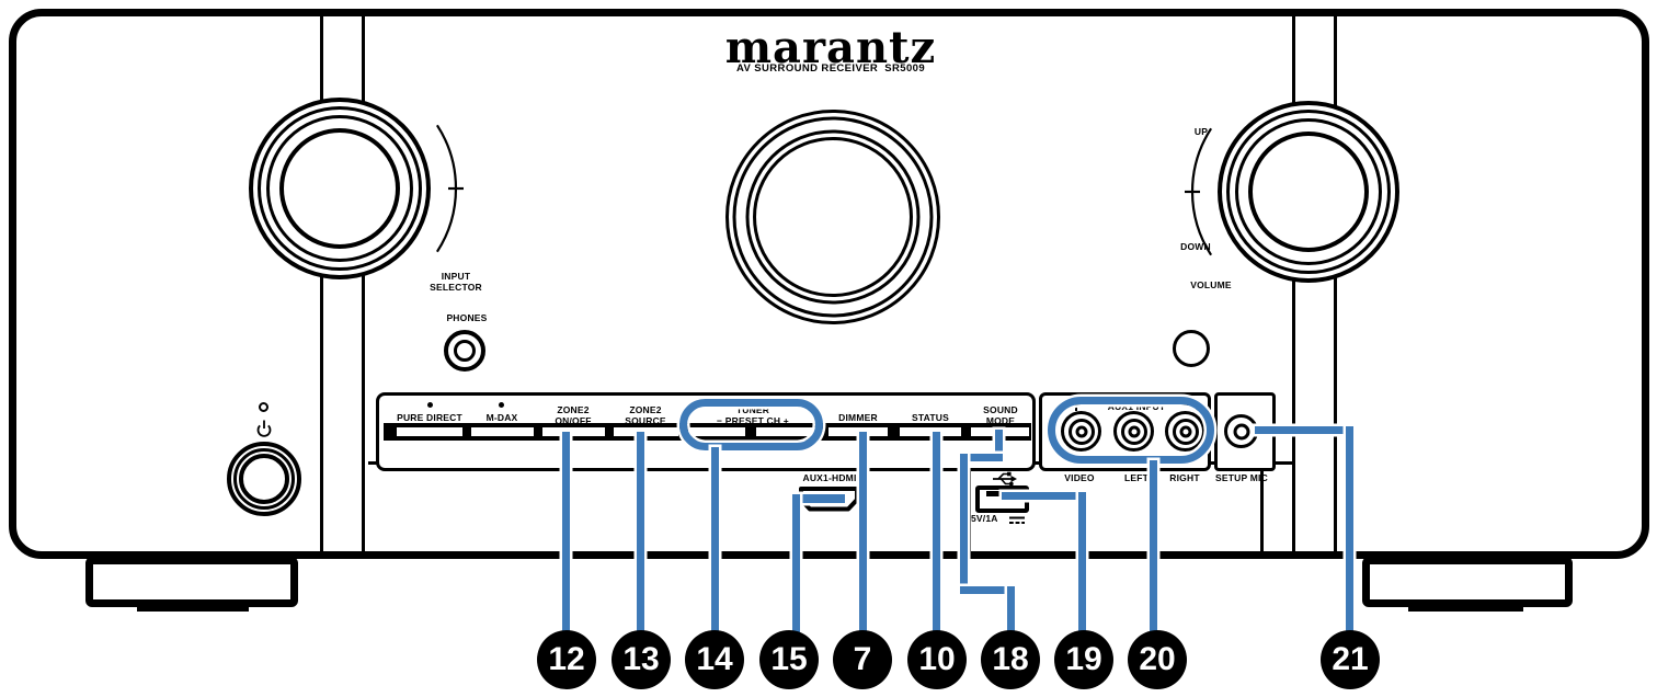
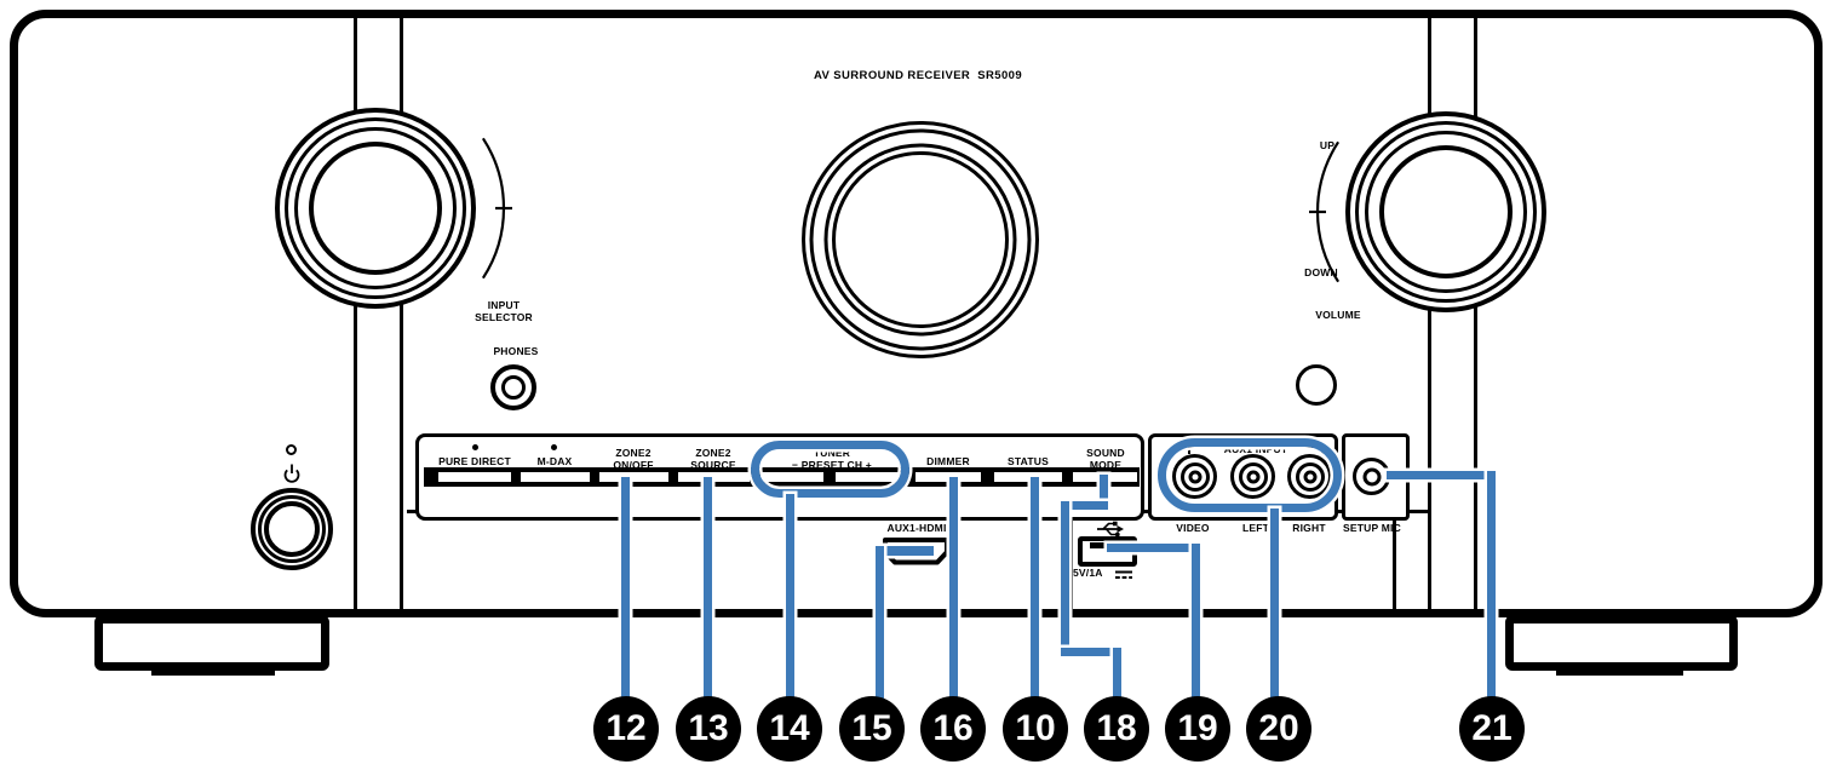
- marantz
  AV SURROUND RECEIVER SR5009
  INPUT
  SELECTOR
  PHONES
  UP
  DOWN
  VOLUME
  PURE DIRECT
  M-DAX
  ZONE2
  ON/OFF
  ZONE2
  SOURCE
  TUNER
  − PRESET CH +
  DIMMER
  STATUS
  SOUND
  MODE
  AUX1 INPUT
  AUX1-HDMI
  VIDEO
  LEFT
  RIGHT
  SETUP MIC
  5V/1A
  12
  13
  14
  15
- 7
+ 16
  10
  18
  19
  20
  21
